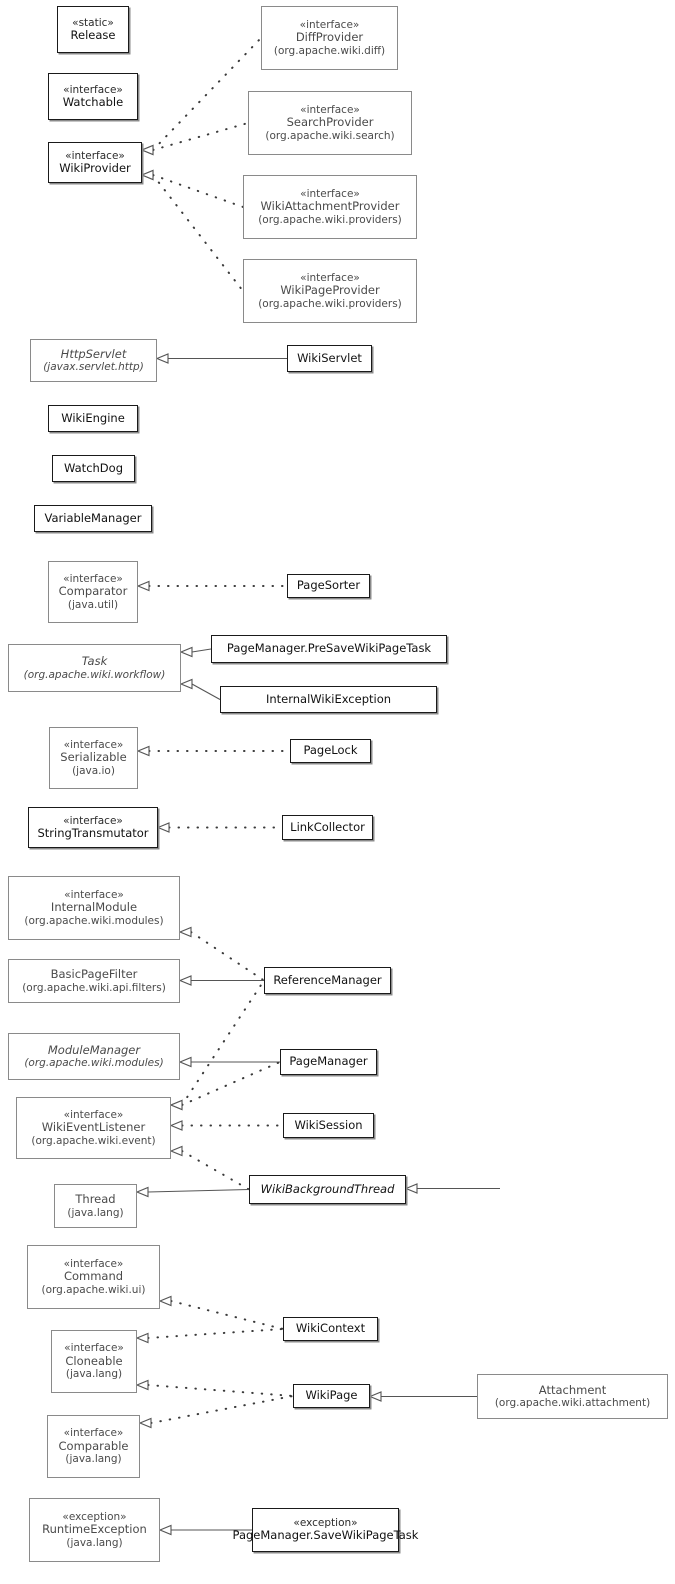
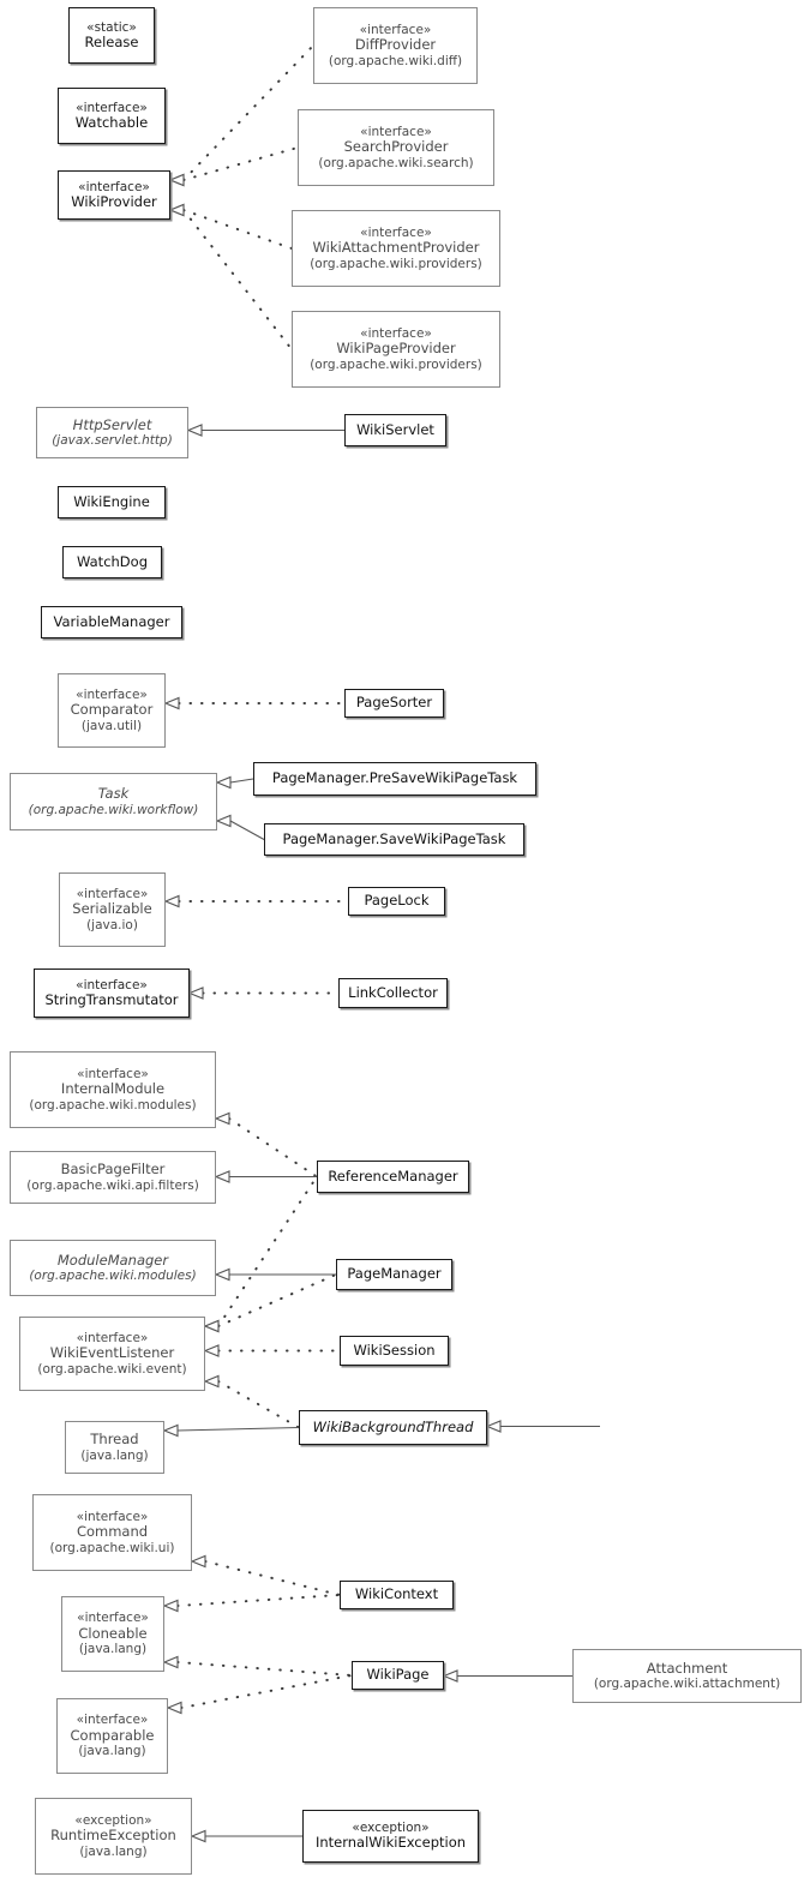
  «static»
  Release
  «interface»
  Watchable
  «interface»
  WikiProvider
  «interface»
  DiffProvider
  (org.apache.wiki.diff)
  «interface»
  SearchProvider
  (org.apache.wiki.search)
  «interface»
  WikiAttachmentProvider
  (org.apache.wiki.providers)
  «interface»
  WikiPageProvider
  (org.apache.wiki.providers)
  HttpServlet
  (javax.servlet.http)
  WikiServlet
  WikiEngine
  WatchDog
  VariableManager
  «interface»
  Comparator
  (java.util)
  PageSorter
  Task
  (org.apache.wiki.workflow)
  PageManager.PreSaveWikiPageTask
- InternalWikiException
+ PageManager.SaveWikiPageTask
  «interface»
  Serializable
  (java.io)
  PageLock
  «interface»
  StringTransmutator
  LinkCollector
  «interface»
  InternalModule
  (org.apache.wiki.modules)
  BasicPageFilter
  (org.apache.wiki.api.filters)
  ReferenceManager
  ModuleManager
  (org.apache.wiki.modules)
  PageManager
  «interface»
  WikiEventListener
  (org.apache.wiki.event)
  WikiSession
  Thread
  (java.lang)
  WikiBackgroundThread
  «interface»
  Command
  (org.apache.wiki.ui)
  WikiContext
  «interface»
  Cloneable
  (java.lang)
  WikiPage
  Attachment
  (org.apache.wiki.attachment)
  «interface»
  Comparable
  (java.lang)
  «exception»
  RuntimeException
  (java.lang)
  «exception»
- PageManager.SaveWikiPageTask
+ InternalWikiException
